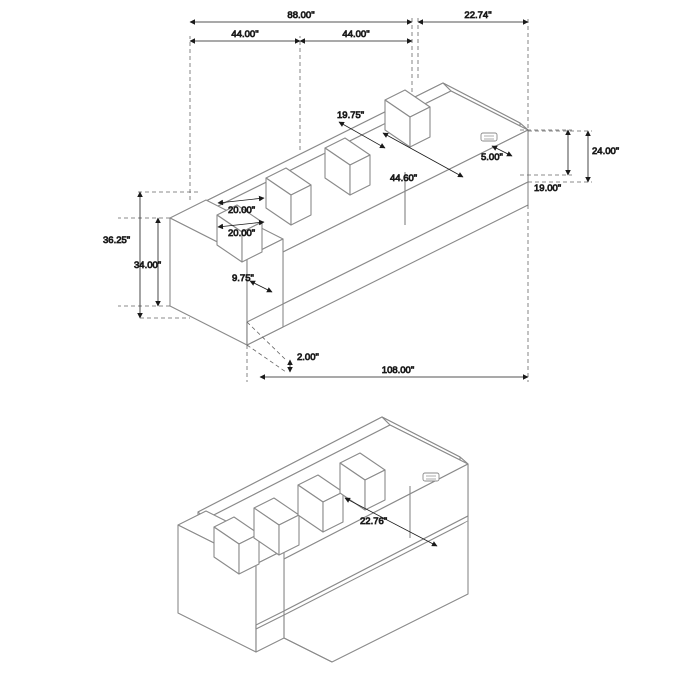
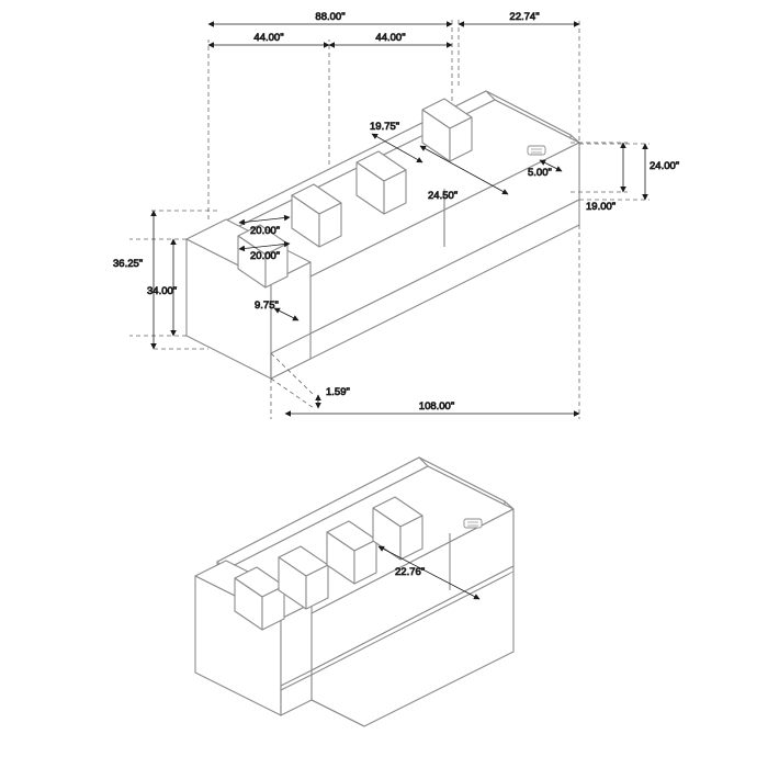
  88.00"
  44.00"
  44.00"
  22.74"
  24.00"
  19.00"
  5.00"
  19.75"
- 44.60"
+ 24.50"
  20.00"
  20.00"
  36.25"
  34.00"
  9.75"
- 2.00"
+ 1.59"
  108.00"
  22.76"
